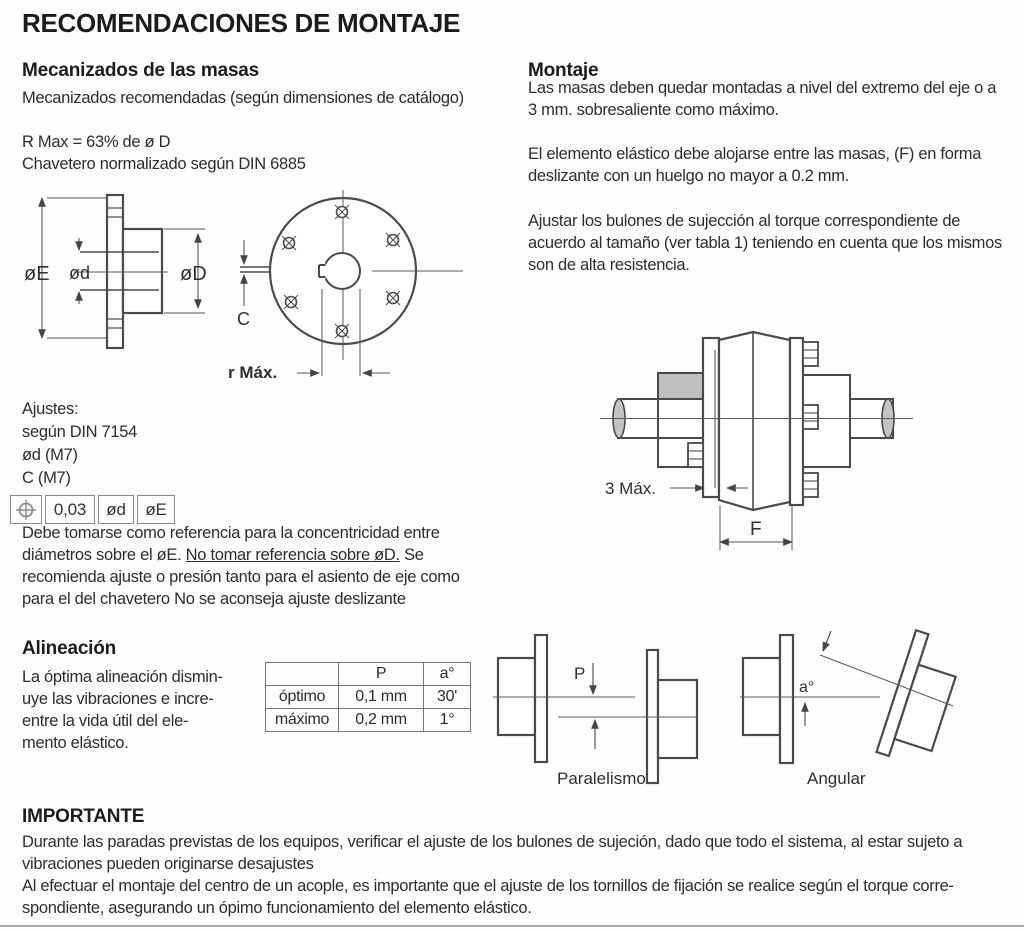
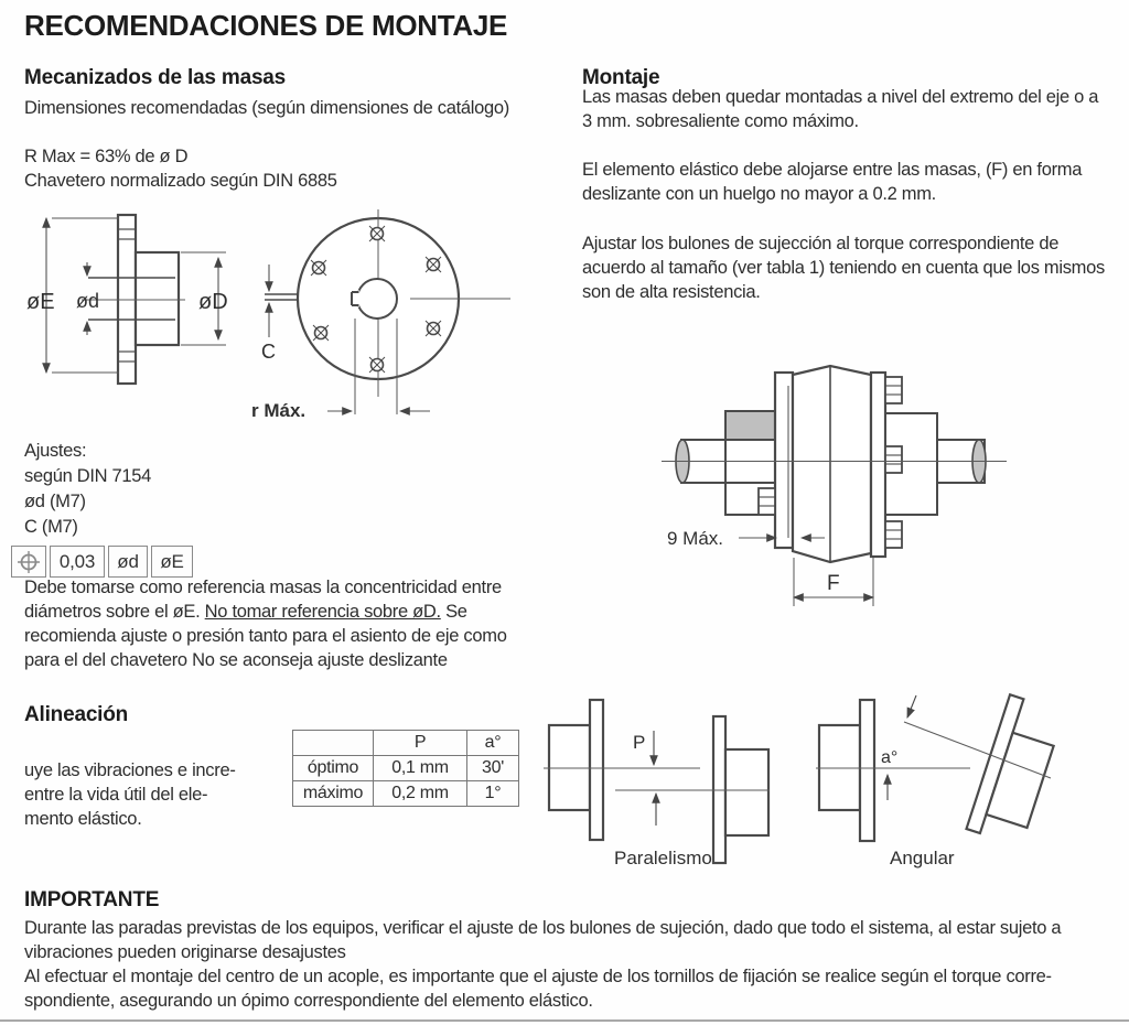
  RECOMENDACIONES DE MONTAJE
  Mecanizados de las masas
- Mecanizados recomendadas (según dimensiones de catálogo)
+ Dimensiones recomendadas (según dimensiones de catálogo)
  R Max = 63% de ø D
  Chavetero normalizado según DIN 6885
  øE
  ød
  øD
  C
  r Máx.
  Ajustes:
  según DIN 7154
  ød (M7)
  C (M7)
  0,03
  ød
  øE
- Debe tomarse como referencia para la concentricidad entre diámetros sobre el øE. No tomar referencia sobre øD. Se recomienda ajuste o presión tanto para el asiento de eje como para el del chavetero No se aconseja ajuste deslizante
+ Debe tomarse como referencia masas la concentricidad entre diámetros sobre el øE. No tomar referencia sobre øD. Se recomienda ajuste o presión tanto para el asiento de eje como para el del chavetero No se aconseja ajuste deslizante
  Alineación
- La óptima alineación dismin-
  uye las vibraciones e incre-
  entre la vida útil del ele-
  mento elástico.
  	P	a°
  óptimo	0,1 mm	30'
  máximo	0,2 mm	1°
  Montaje
  Las masas deben quedar montadas a nivel del extremo del eje o a 3 mm. sobresaliente como máximo.
  El elemento elástico debe alojarse entre las masas, (F) en forma deslizante con un huelgo no mayor a 0.2 mm.
  Ajustar los bulones de sujección al torque correspondiente de acuerdo al tamaño (ver tabla 1) teniendo en cuenta que los mismos son de alta resistencia.
- 3 Máx.
+ 9 Máx.
  F
  P
  Paralelismo
  a°
  Angular
  IMPORTANTE
  Durante las paradas previstas de los equipos, verificar el ajuste de los bulones de sujeción, dado que todo el sistema, al estar sujeto a
  vibraciones pueden originarse desajustes
  Al efectuar el montaje del centro de un acople, es importante que el ajuste de los tornillos de fijación se realice según el torque corre-
- spondiente, asegurando un ópimo funcionamiento del elemento elástico.
+ spondiente, asegurando un ópimo correspondiente del elemento elástico.
